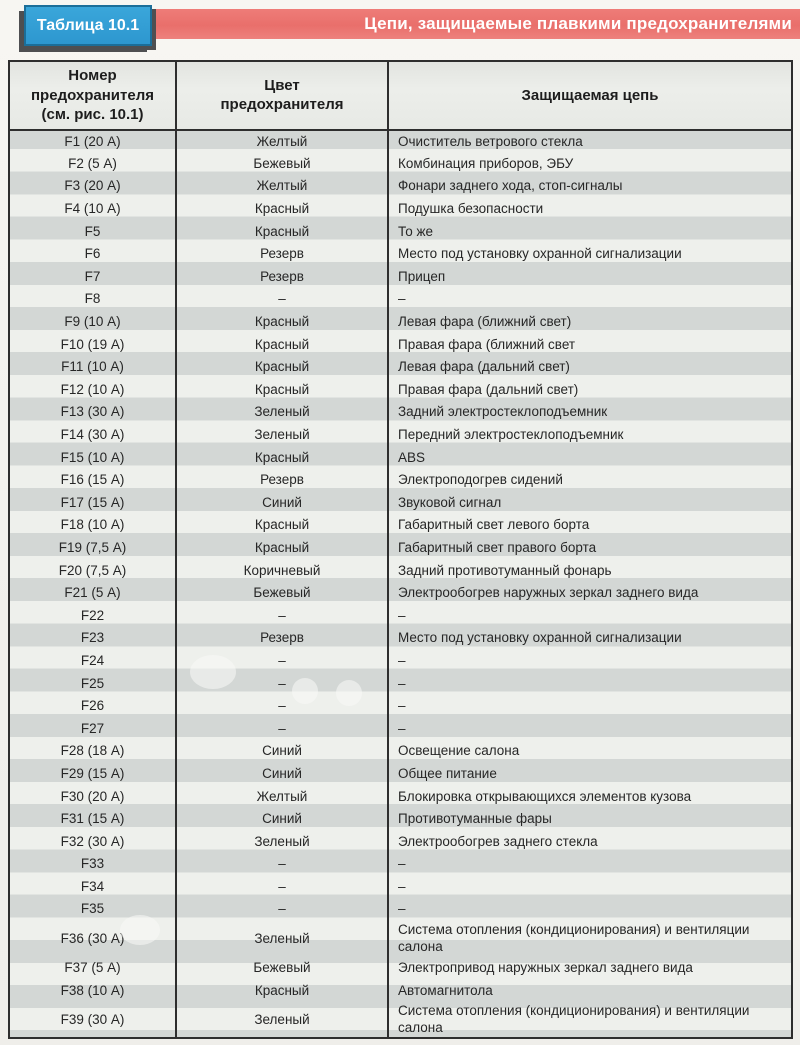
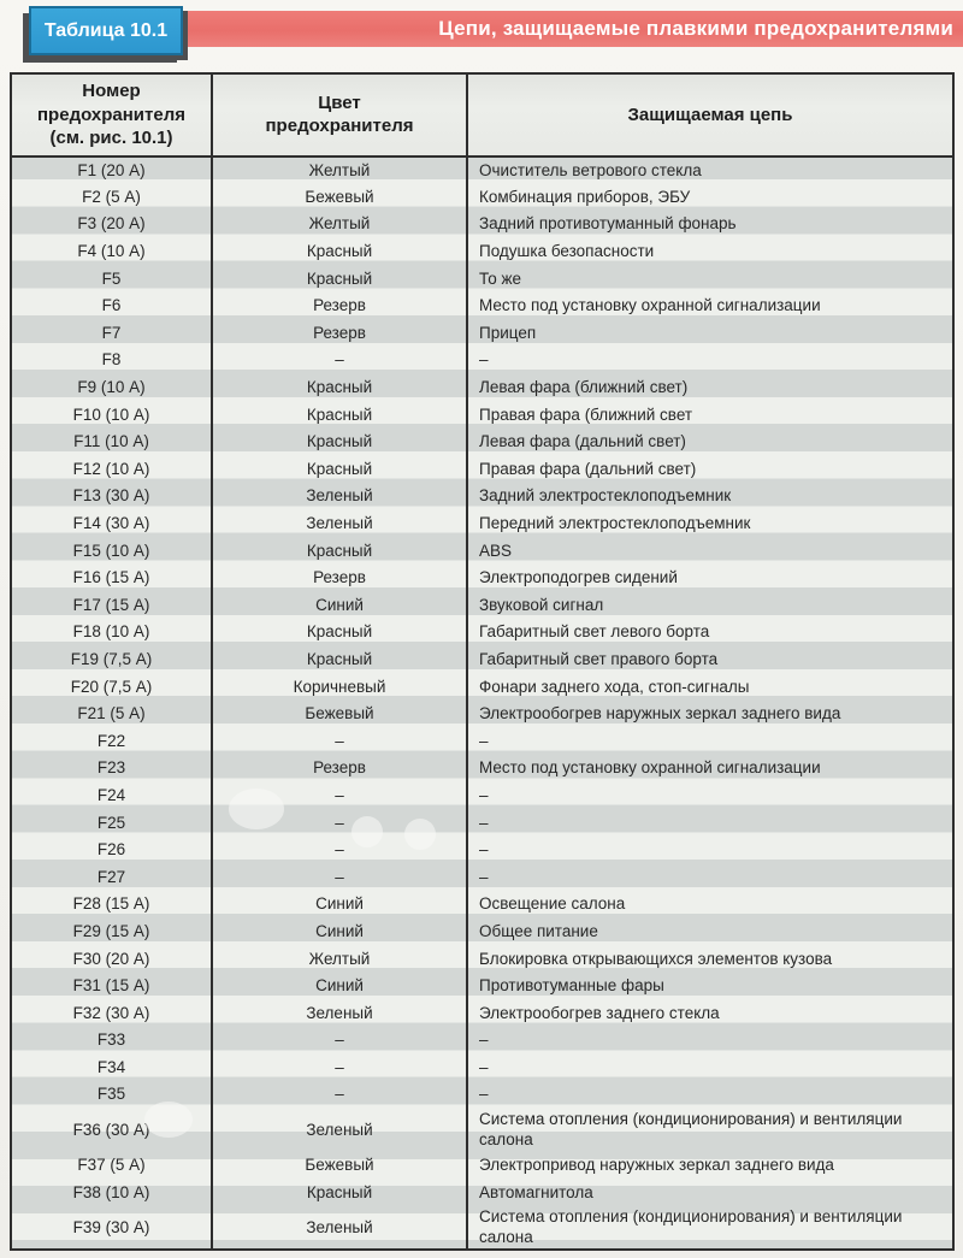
  Цепи, защищаемые плавкими предохранителями
  Таблица 10.1
  Номер предохранителя (см. рис. 10.1)	Цвет предохранителя	Защищаемая цепь
  F1 (20 А)	Желтый	Очиститель ветрового стекла
  F2 (5 А)	Бежевый	Комбинация приборов, ЭБУ
- F3 (20 А)	Желтый	Фонари заднего хода, стоп-сигналы
+ F3 (20 А)	Желтый	Задний противотуманный фонарь
  F4 (10 А)	Красный	Подушка безопасности
  F5	Красный	То же
  F6	Резерв	Место под установку охранной сигнализации
  F7	Резерв	Прицеп
  F8	–	–
  F9 (10 А)	Красный	Левая фара (ближний свет)
- F10 (19 А)	Красный	Правая фара (ближний свет
+ F10 (10 А)	Красный	Правая фара (ближний свет
  F11 (10 А)	Красный	Левая фара (дальний свет)
  F12 (10 А)	Красный	Правая фара (дальний свет)
  F13 (30 А)	Зеленый	Задний электростеклоподъемник
  F14 (30 А)	Зеленый	Передний электростеклоподъемник
  F15 (10 А)	Красный	ABS
  F16 (15 А)	Резерв	Электроподогрев сидений
  F17 (15 А)	Синий	Звуковой сигнал
  F18 (10 А)	Красный	Габаритный свет левого борта
  F19 (7,5 А)	Красный	Габаритный свет правого борта
- F20 (7,5 А)	Коричневый	Задний противотуманный фонарь
+ F20 (7,5 А)	Коричневый	Фонари заднего хода, стоп-сигналы
  F21 (5 А)	Бежевый	Электрообогрев наружных зеркал заднего вида
  F22	–	–
  F23	Резерв	Место под установку охранной сигнализации
  F24	–	–
  F25	–	–
  F26	–	–
  F27	–	–
- F28 (18 А)	Синий	Освещение салона
+ F28 (15 А)	Синий	Освещение салона
  F29 (15 А)	Синий	Общее питание
  F30 (20 А)	Желтый	Блокировка открывающихся элементов кузова
  F31 (15 А)	Синий	Противотуманные фары
  F32 (30 А)	Зеленый	Электрообогрев заднего стекла
  F33	–	–
  F34	–	–
  F35	–	–
  F36 (30 А)	Зеленый	Система отопления (кондиционирования) и вентиляции салона
  F37 (5 А)	Бежевый	Электропривод наружных зеркал заднего вида
  F38 (10 А)	Красный	Автомагнитола
  F39 (30 А)	Зеленый	Система отопления (кондиционирования) и вентиляции салона
